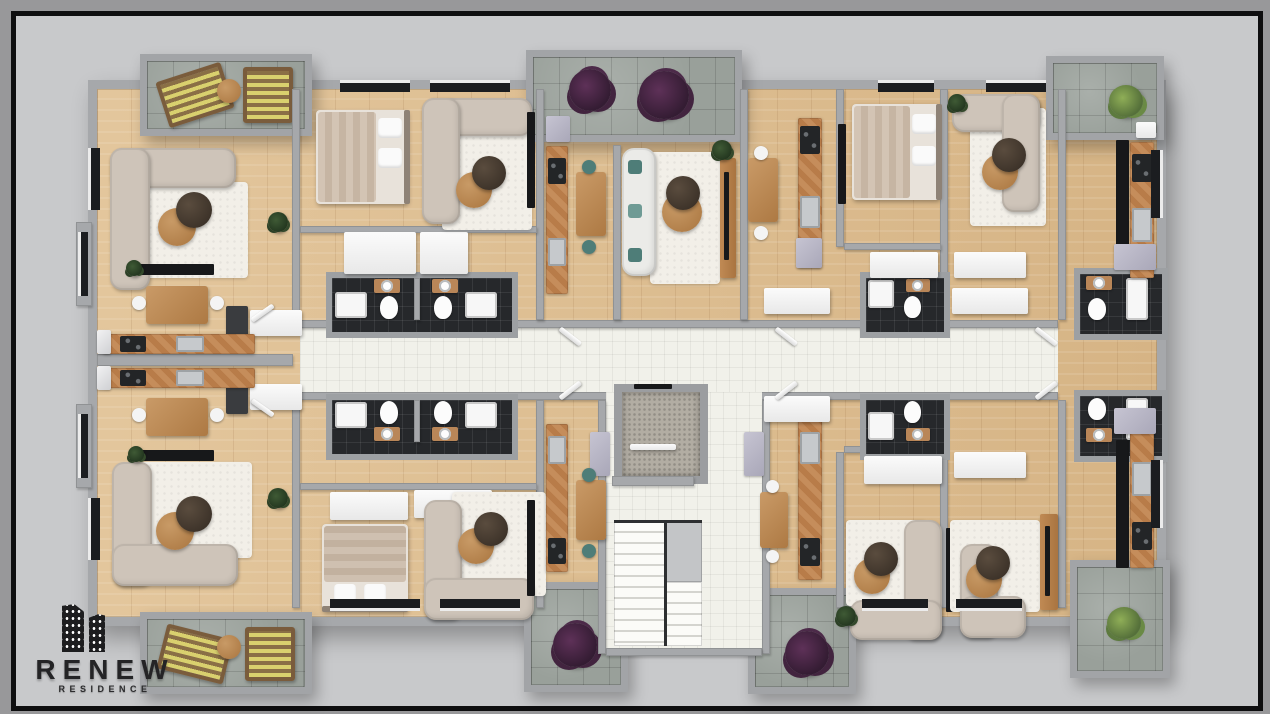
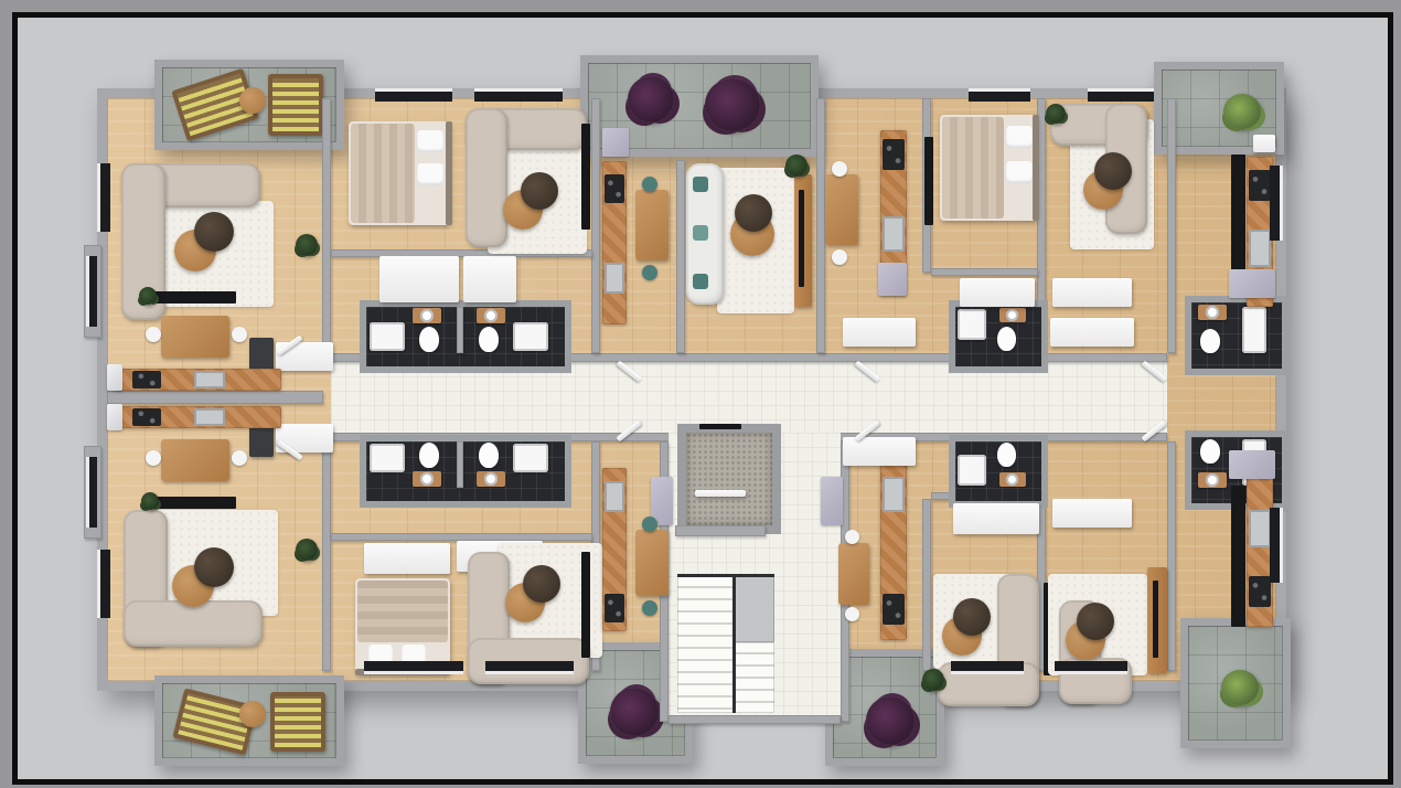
- RENEW
- RESIDENCE
